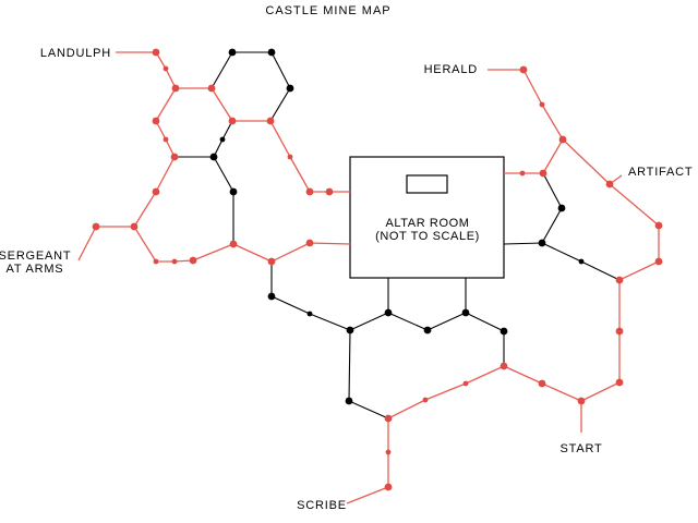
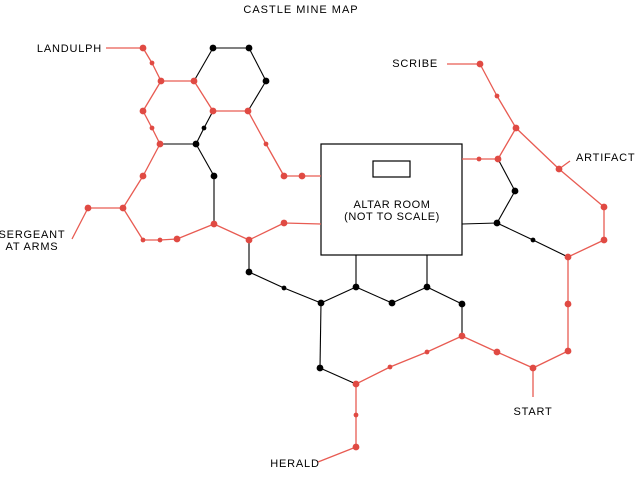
  CASTLE MINE MAP
  LANDULPH
- HERALD
+ SCRIBE
  ARTIFACT
  SERGEANT
  AT ARMS
  START
- SCRIBE
+ HERALD
  ALTAR ROOM
  (NOT TO SCALE)
